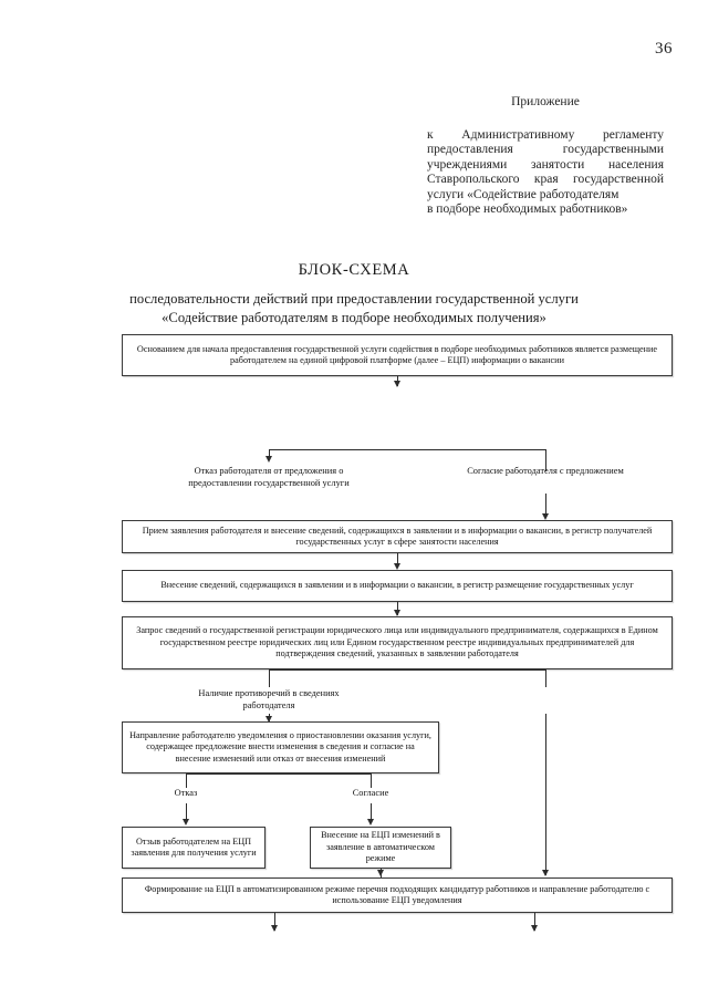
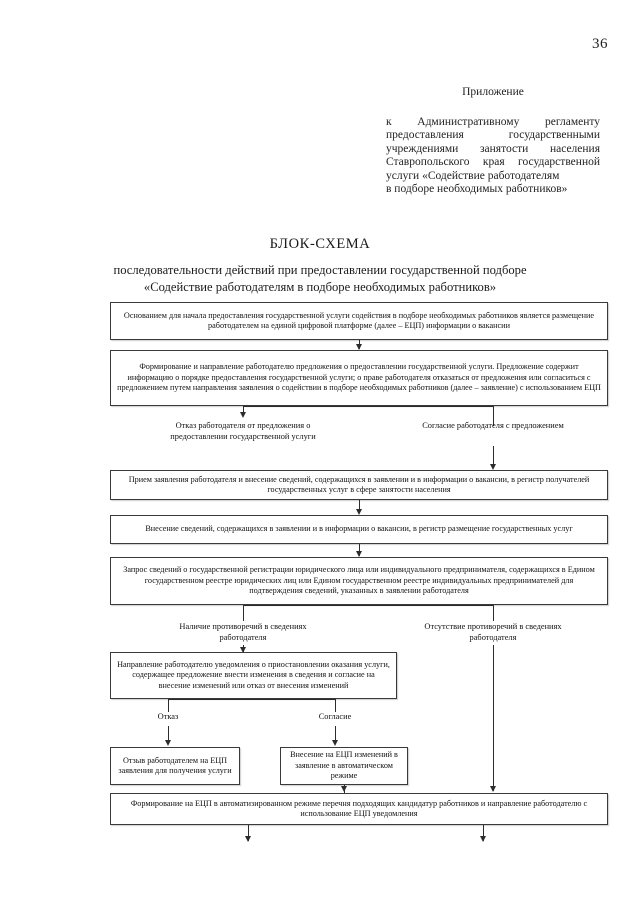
  36
  Приложение
  к Административному регламенту предоставления государственными учреждениями занятости населения Ставропольского края государственной услуги «Содействие работодателям
  в подборе необходимых работников»
  БЛОК-СХЕМА
- последовательности действий при предоставлении государственной услуги
+ последовательности действий при предоставлении государственной подборе
- «Содействие работодателям в подборе необходимых получения»
+ «Содействие работодателям в подборе необходимых работников»
  Основанием для начала предоставления государственной услуги содействия в подборе необходимых работников является размещение работодателем на единой цифровой платформе (далее – ЕЦП) информации о вакансии
+ Формирование и направление работодателю предложения о предоставлении государственной услуги. Предложение содержит информацию о порядке предоставления государственной услуги; о праве работодателя отказаться от предложения или согласиться с предложением путем направления заявления о содействии в подборе необходимых работников (далее – заявление) с использованием ЕЦП
  Отказ работодателя от предложения о предоставлении государственной услуги
  Согласие работодателя с предложением
  Прием заявления работодателя и внесение сведений, содержащихся в заявлении и в информации о вакансии, в регистр получателей государственных услуг в сфере занятости населения
  Внесение сведений, содержащихся в заявлении и в информации о вакансии, в регистр размещение государственных услуг
  Запрос сведений о государственной регистрации юридического лица или индивидуального предпринимателя, содержащихся в Едином государственном реестре юридических лиц или Едином государственном реестре индивидуальных предпринимателей для подтверждения сведений, указанных в заявлении работодателя
  Наличие противоречий в сведениях работодателя
+ Отсутствие противоречий в сведениях работодателя
  Направление работодателю уведомления о приостановлении оказания услуги, содержащее предложение внести изменения в сведения и согласие на внесение изменений или отказ от внесения изменений
  Отказ
  Согласие
  Отзыв работодателем на ЕЦП заявления для получения услуги
  Внесение на ЕЦП изменений в заявление в автоматическом режиме
  Формирование на ЕЦП в автоматизированном режиме перечня подходящих кандидатур работников и направление работодателю с использование ЕЦП уведомления
